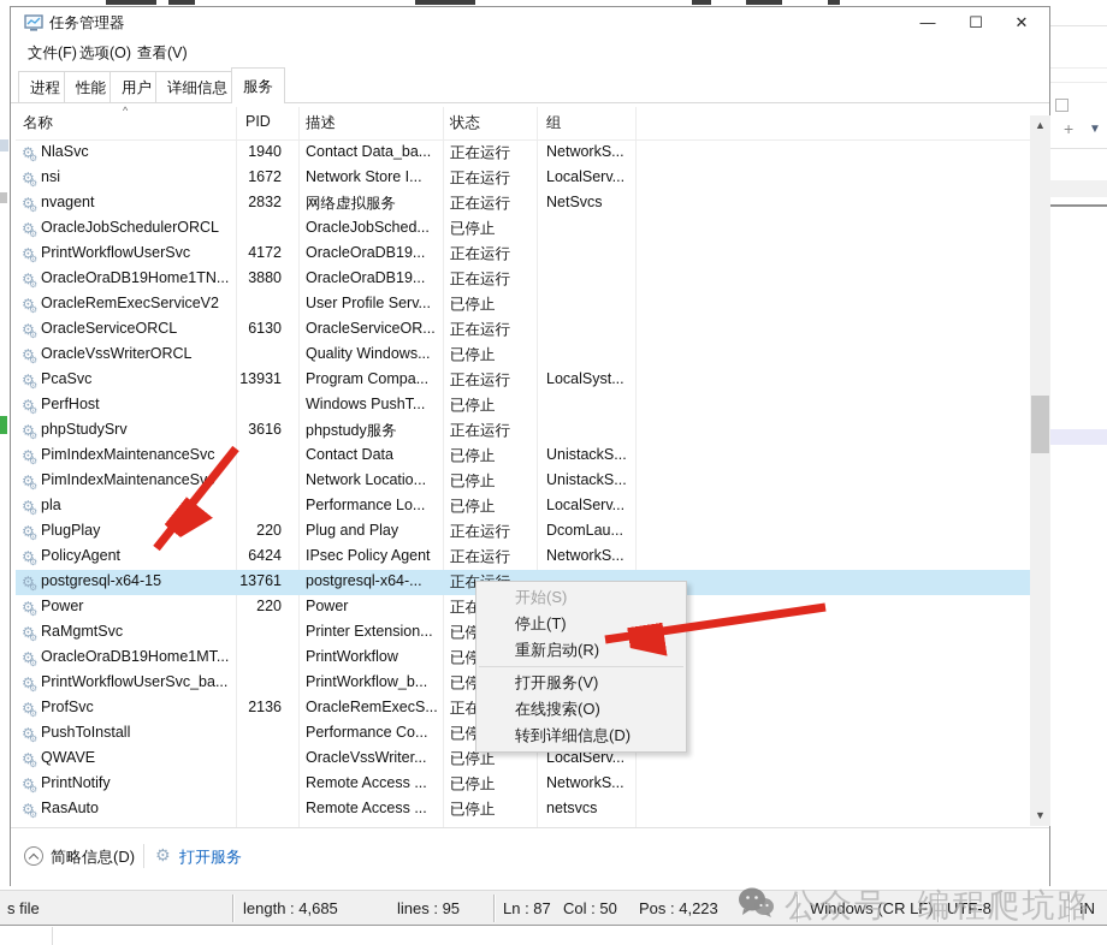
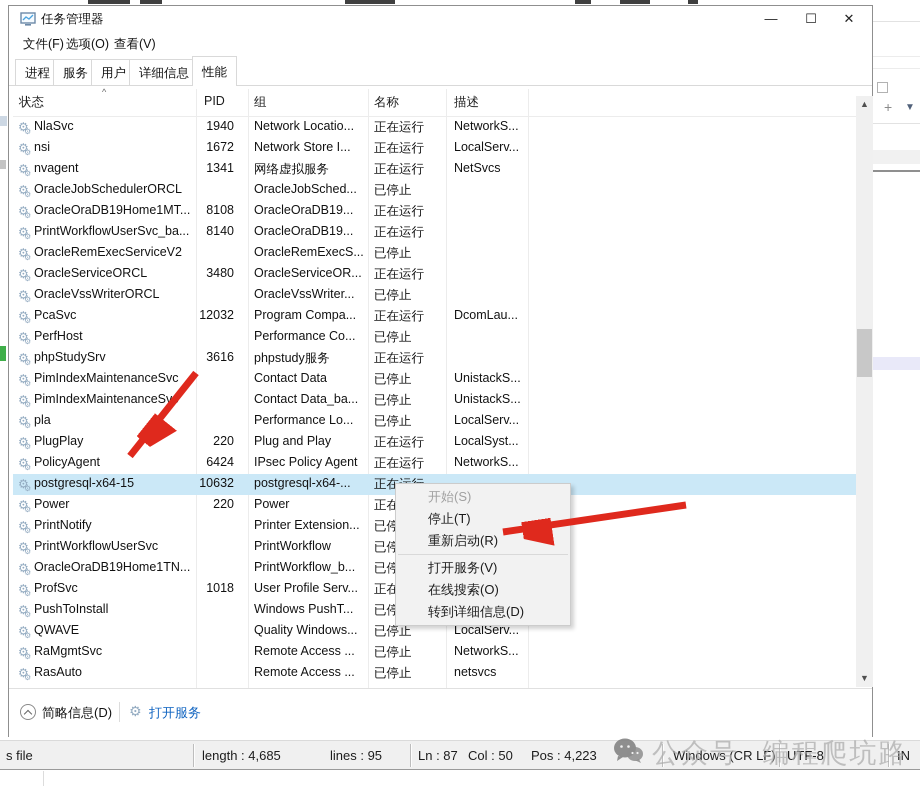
  +
  ▼
  任务管理器
  —
  ☐
  ✕
  文件(F)
  选项(O)
  查看(V)
  进程
- 性能
+ 服务
  用户
  详细信息
- 服务
+ 性能
  ^
- 名称
+ 状态
  PID
- 描述
+ 组
- 状态
+ 名称
- 组
+ 描述
  ⚙
  ⚙
  NlaSvc
  1940
- Contact Data_ba...
+ Network Locatio...
  正在运行
  NetworkS...
  ⚙
  ⚙
  nsi
  1672
  Network Store I...
  正在运行
  LocalServ...
  ⚙
  ⚙
  nvagent
- 2832
+ 1341
  网络虚拟服务
  正在运行
  NetSvcs
  ⚙
  ⚙
  OracleJobSchedulerORCL
  OracleJobSched...
  已停止
  ⚙
  ⚙
- PrintWorkflowUserSvc
+ OracleOraDB19Home1MT...
- 4172
+ 8108
  OracleOraDB19...
  正在运行
  ⚙
  ⚙
- OracleOraDB19Home1TN...
+ PrintWorkflowUserSvc_ba...
- 3880
+ 8140
  OracleOraDB19...
  正在运行
  ⚙
  ⚙
  OracleRemExecServiceV2
- User Profile Serv...
+ OracleRemExecS...
  已停止
  ⚙
  ⚙
  OracleServiceORCL
- 6130
+ 3480
  OracleServiceOR...
  正在运行
  ⚙
  ⚙
  OracleVssWriterORCL
- Quality Windows...
+ OracleVssWriter...
  已停止
  ⚙
  ⚙
  PcaSvc
- 13931
+ 12032
  Program Compa...
  正在运行
- LocalSyst...
+ DcomLau...
  ⚙
  ⚙
  PerfHost
- Windows PushT...
+ Performance Co...
  已停止
  ⚙
  ⚙
  phpStudySrv
  3616
  phpstudy服务
  正在运行
  ⚙
  ⚙
  PimIndexMaintenanceSvc
  Contact Data
  已停止
  UnistackS...
  ⚙
  ⚙
  PimIndexMaintenanceSv
- Network Locatio...
+ Contact Data_ba...
  已停止
  UnistackS...
  ⚙
  ⚙
  pla
  Performance Lo...
  已停止
  LocalServ...
  ⚙
  ⚙
  PlugPlay
  220
  Plug and Play
  正在运行
- DcomLau...
+ LocalSyst...
  ⚙
  ⚙
  PolicyAgent
  6424
  IPsec Policy Agent
  正在运行
  NetworkS...
  ⚙
  ⚙
  postgresql-x64-15
- 13761
+ 10632
  postgresql-x64-...
  ⚙
  ⚙
  Power
  220
  Power
  ⚙
  ⚙
- RaMgmtSvc
+ PrintNotify
  Printer Extension...
  ⚙
  ⚙
- OracleOraDB19Home1MT...
+ PrintWorkflowUserSvc
  PrintWorkflow
  ⚙
  ⚙
- PrintWorkflowUserSvc_ba...
+ OracleOraDB19Home1TN...
  PrintWorkflow_b...
  ⚙
  ⚙
  ProfSvc
- 2136
+ 1018
- OracleRemExecS...
+ User Profile Serv...
  ⚙
  ⚙
  PushToInstall
- Performance Co...
+ Windows PushT...
  ⚙
  ⚙
  QWAVE
- OracleVssWriter...
+ Quality Windows...
  已停止
  LocalServ...
  ⚙
  ⚙
- PrintNotify
+ RaMgmtSvc
  Remote Access ...
  已停止
  NetworkS...
  ⚙
  ⚙
  RasAuto
  Remote Access ...
  已停止
  netsvcs
  ▲
  ▼
  简略信息(D)
  ⚙
  打开服务
  开始(S)
  停止(T)
  重新启动(R)
  打开服务(V)
  在线搜索(O)
  转到详细信息(D)
  s file
  length : 4,685
  lines : 95
  Ln : 87
  Col : 50
  Pos : 4,223
  Windows (CR LF)
  UTF-8
  IN
  公众号 编程爬坑路
